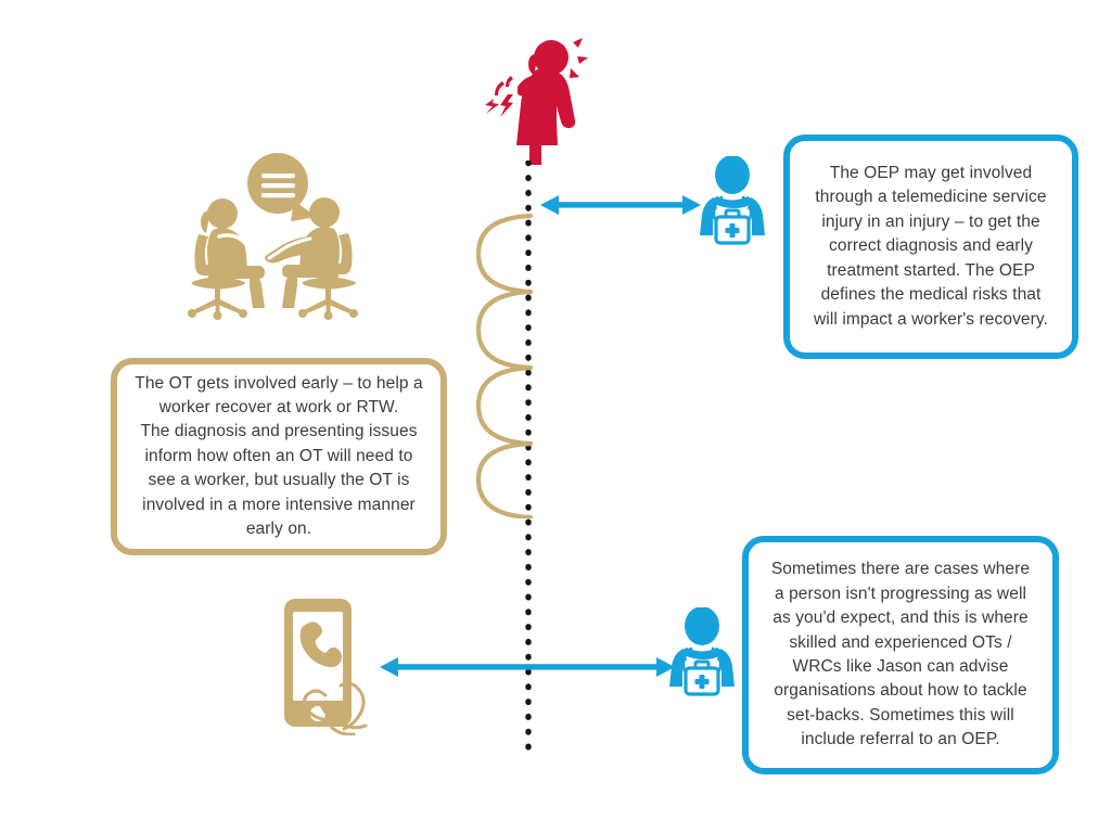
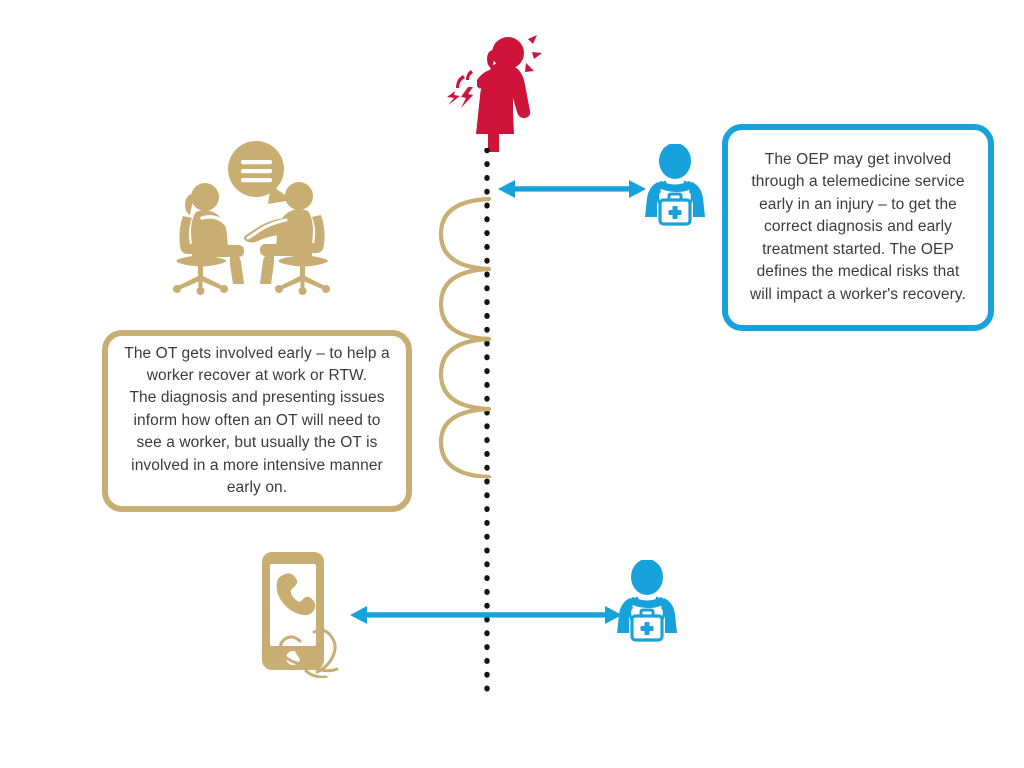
- The OEP may get involved through a telemedicine service injury in an injury – to get the correct diagnosis and early treatment started. The OEP defines the medical risks that will impact a worker's recovery.
+ The OEP may get involved through a telemedicine service early in an injury – to get the correct diagnosis and early treatment started. The OEP defines the medical risks that will impact a worker's recovery.
  The OT gets involved early – to help a worker recover at work or RTW.
  The diagnosis and presenting issues inform how often an OT will need to see a worker, but usually the OT is involved in a more intensive manner early on.
- Sometimes there are cases where a person isn't progressing as well as you'd expect, and this is where skilled and experienced OTs / WRCs like Jason can advise organisations about how to tackle set-backs. Sometimes this will include referral to an OEP.
